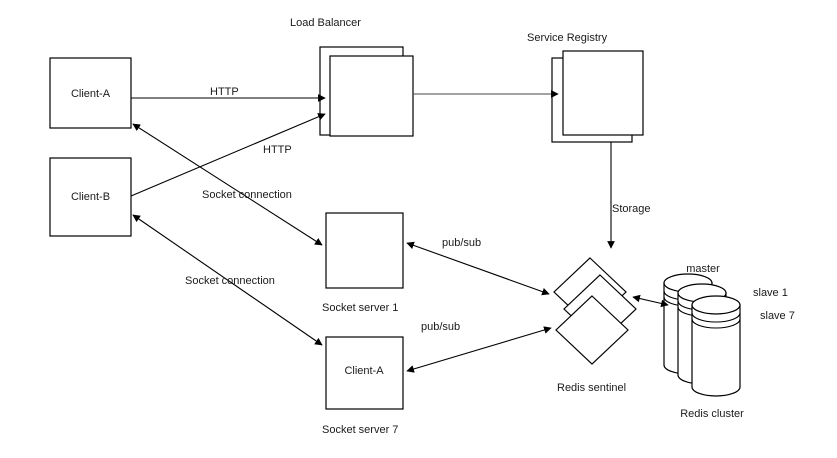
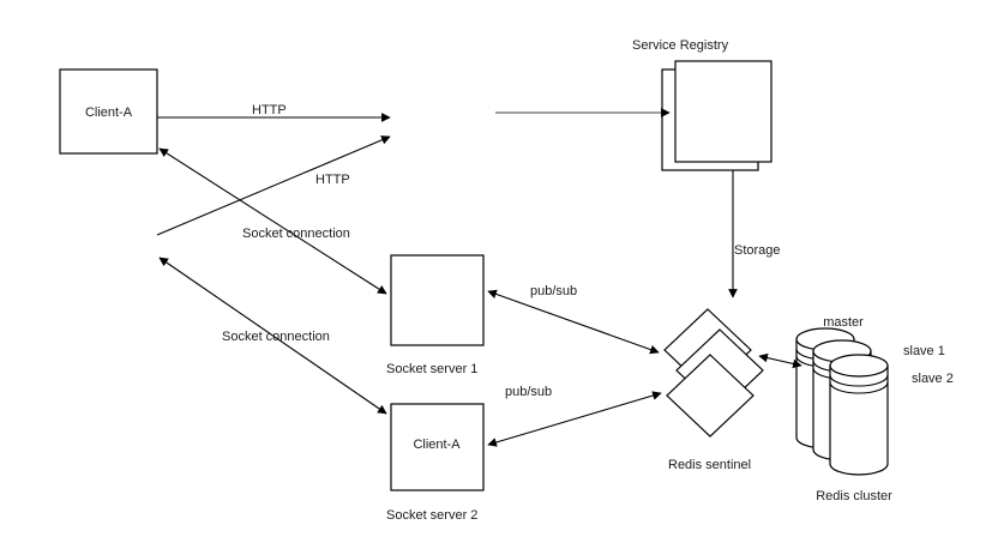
  Client-A
- Client-B
- Load Balancer
  Service Registry
  Socket server 1
  Client-A
- Socket server 7
+ Socket server 2
  Redis sentinel
  master
  slave 1
- slave 7
+ slave 2
  Redis cluster
  HTTP
  HTTP
  Storage
  Socket connection
  Socket connection
  pub/sub
  pub/sub
